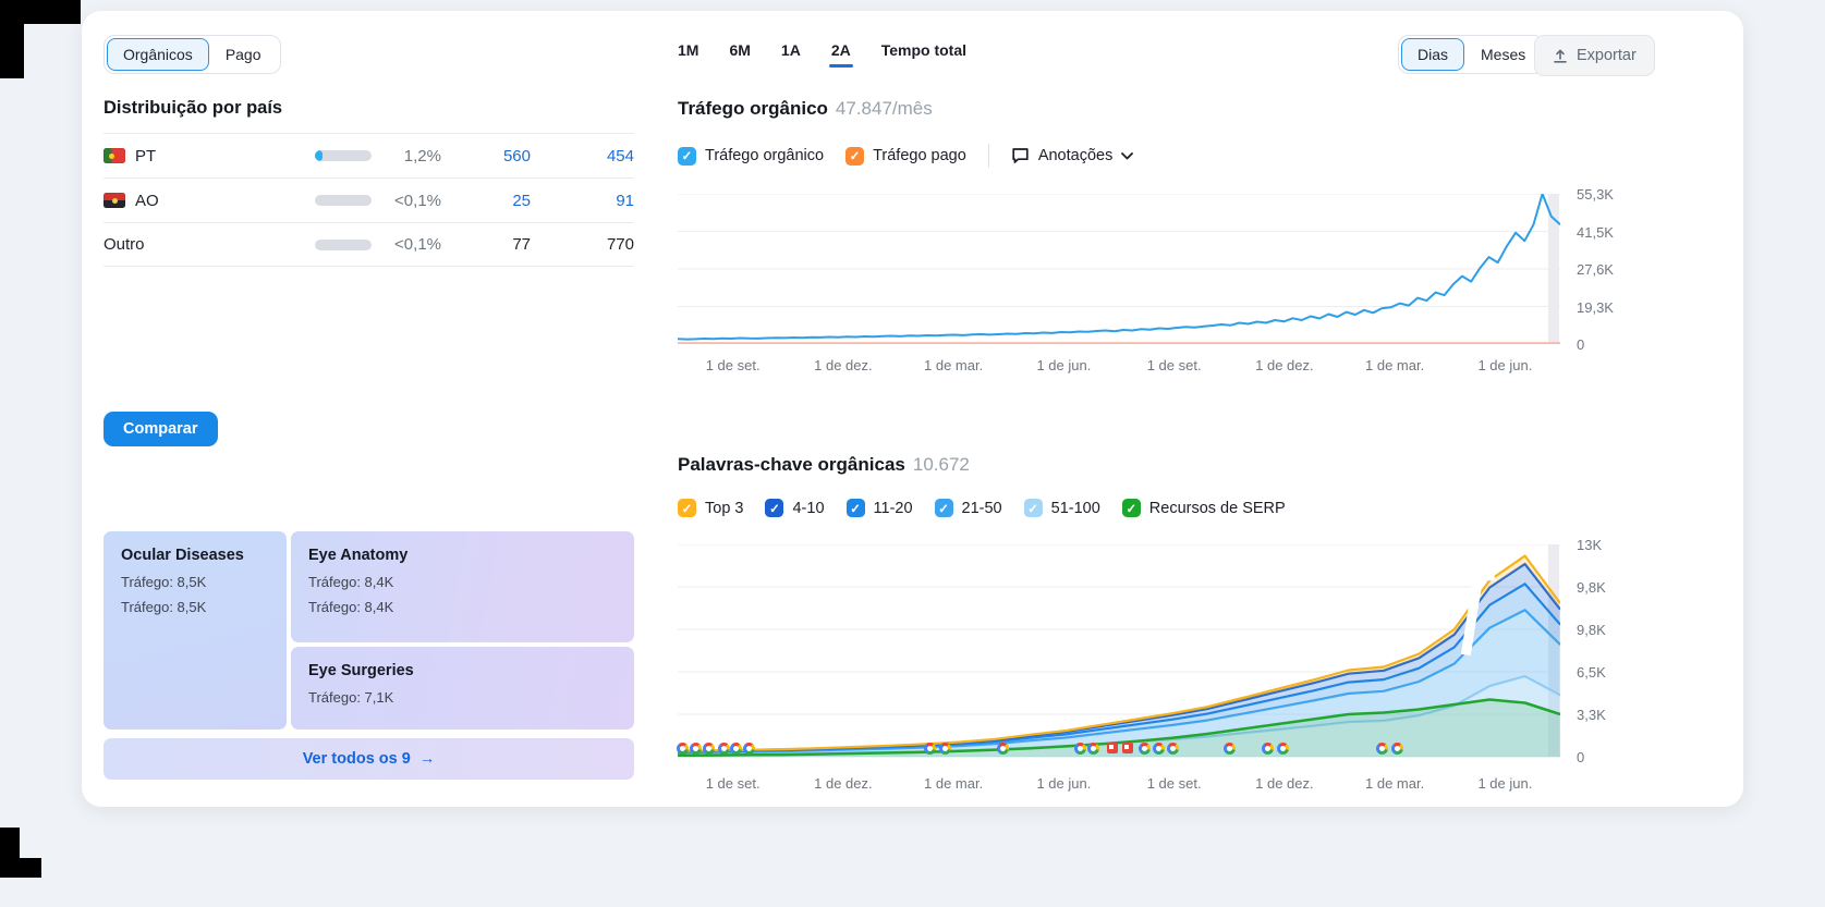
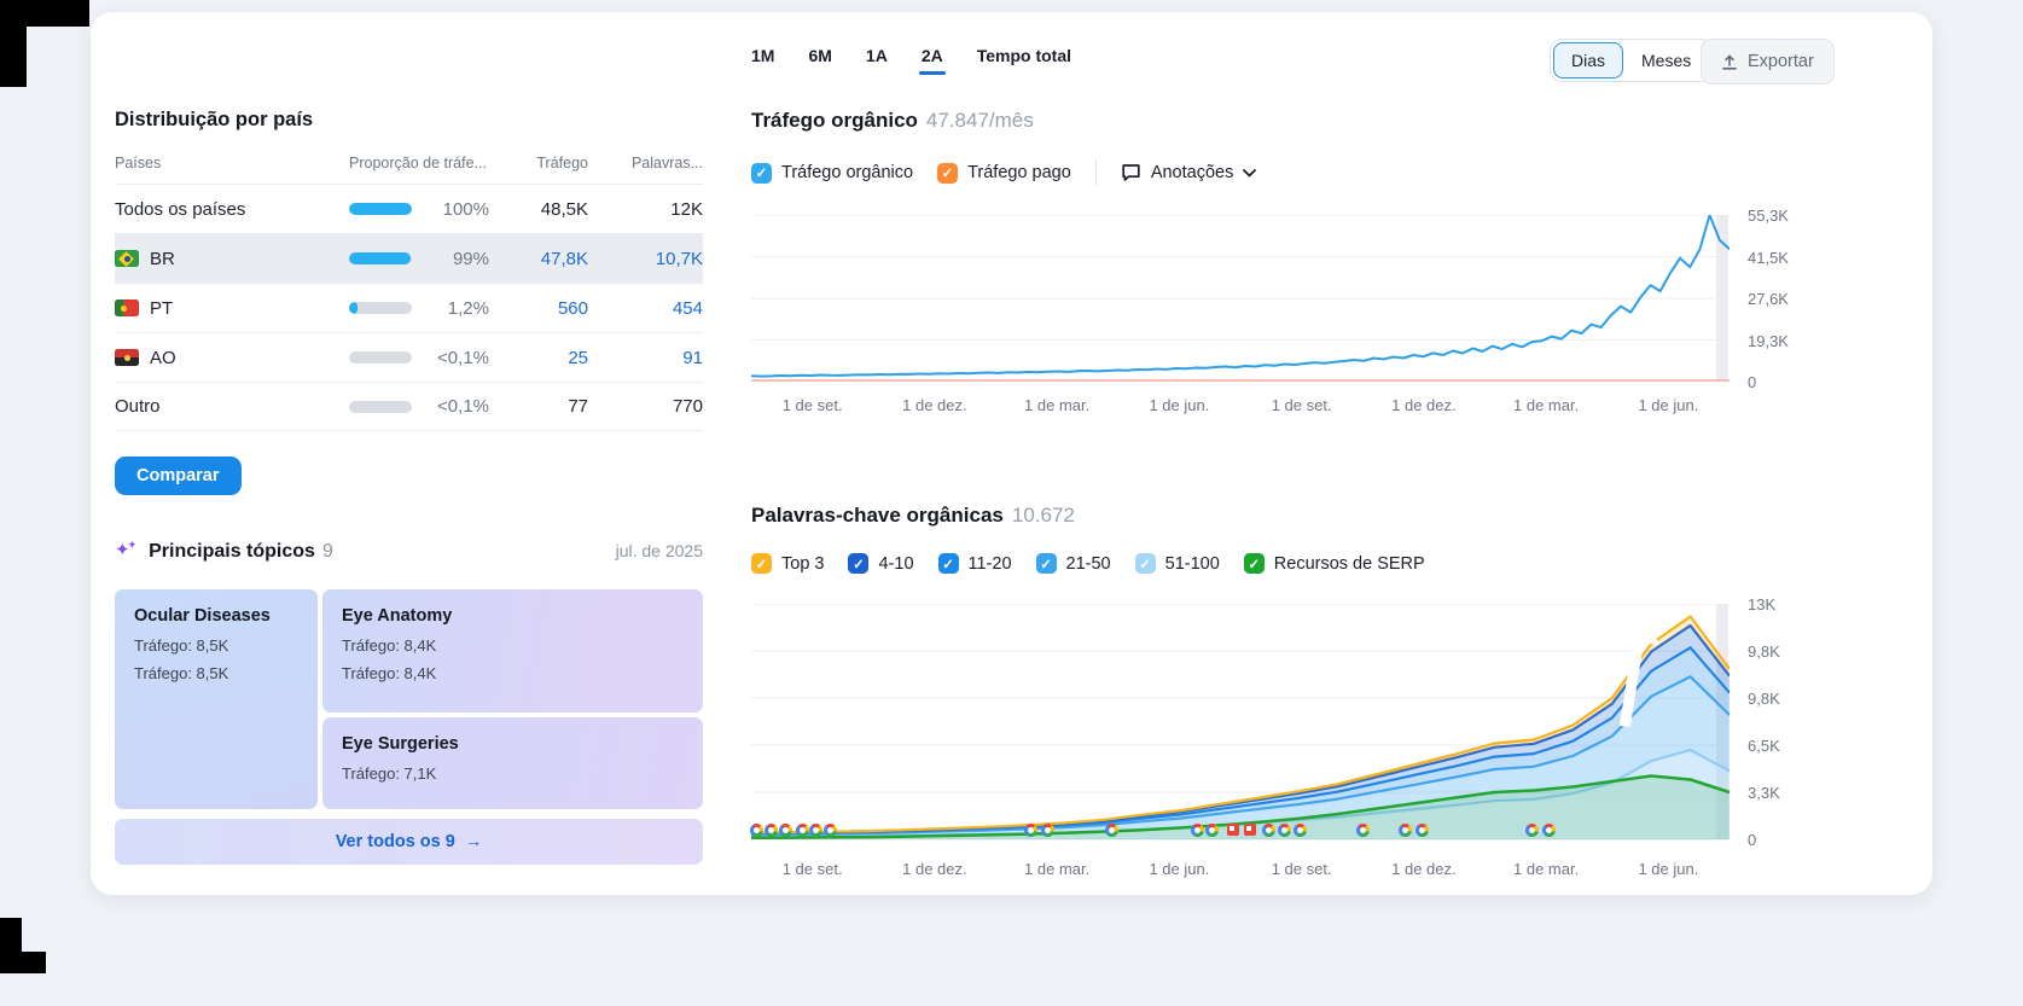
- Orgânicos
- Pago
  Distribuição por país
+ Países
+ Proporção de tráfe...
+ Tráfego
+ Palavras...
+ Todos os países
+ 100%
+ 48,5K
+ 12K
+ BR
+ 99%
+ 47,8K
+ 10,7K
  PT
  1,2%
  560
  454
  AO
  <0,1%
  25
  91
  Outro
  <0,1%
  77
  770
  Comparar
+ ✦✦
+ Principais tópicos
+ 9
+ jul. de 2025
  Ocular Diseases
  Tráfego: 8,5K
  Tráfego: 8,5K
  Eye Anatomy
  Tráfego: 8,4K
  Tráfego: 8,4K
  Eye Surgeries
  Tráfego: 7,1K
  Ver todos os 9
  →
  1M
  6M
  1A
  2A
  Tempo total
  Dias
  Meses
  Exportar
  Tráfego orgânico 47.847/mês
  ✓
  Tráfego orgânico
  ✓
  Tráfego pago
  Anotações
  55,3K
  41,5K
  27,6K
  19,3K
  0
  1 de set.
  1 de dez.
  1 de mar.
  1 de jun.
  1 de set.
  1 de dez.
  1 de mar.
  1 de jun.
  Palavras-chave orgânicas 10.672
  ✓
  Top 3
  ✓
  4-10
  ✓
  11-20
  ✓
  21-50
  ✓
  51-100
  ✓
  Recursos de SERP
  13K
  9,8K
  9,8K
  6,5K
  3,3K
  0
  1 de set.
  1 de dez.
  1 de mar.
  1 de jun.
  1 de set.
  1 de dez.
  1 de mar.
  1 de jun.
